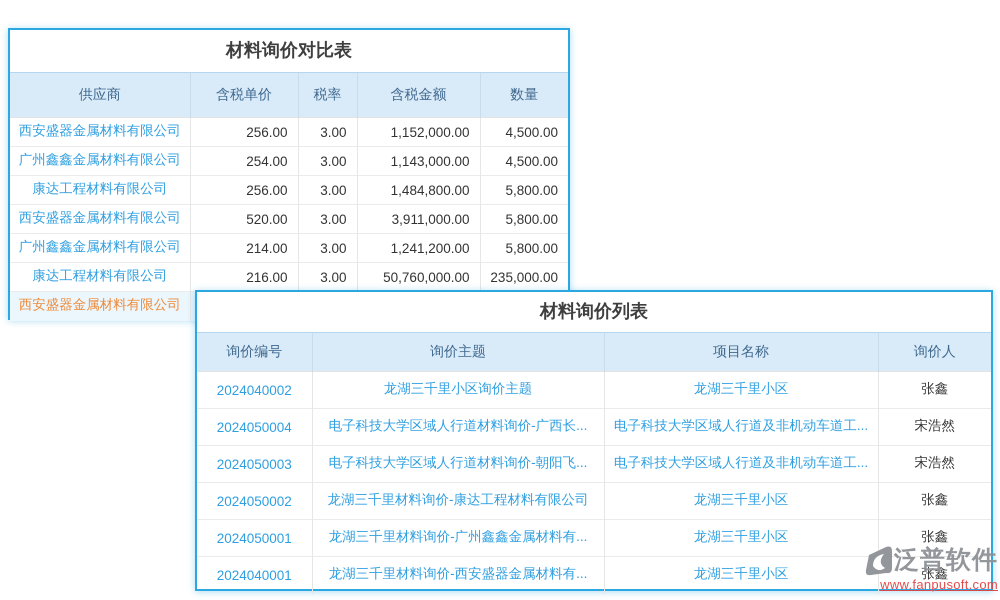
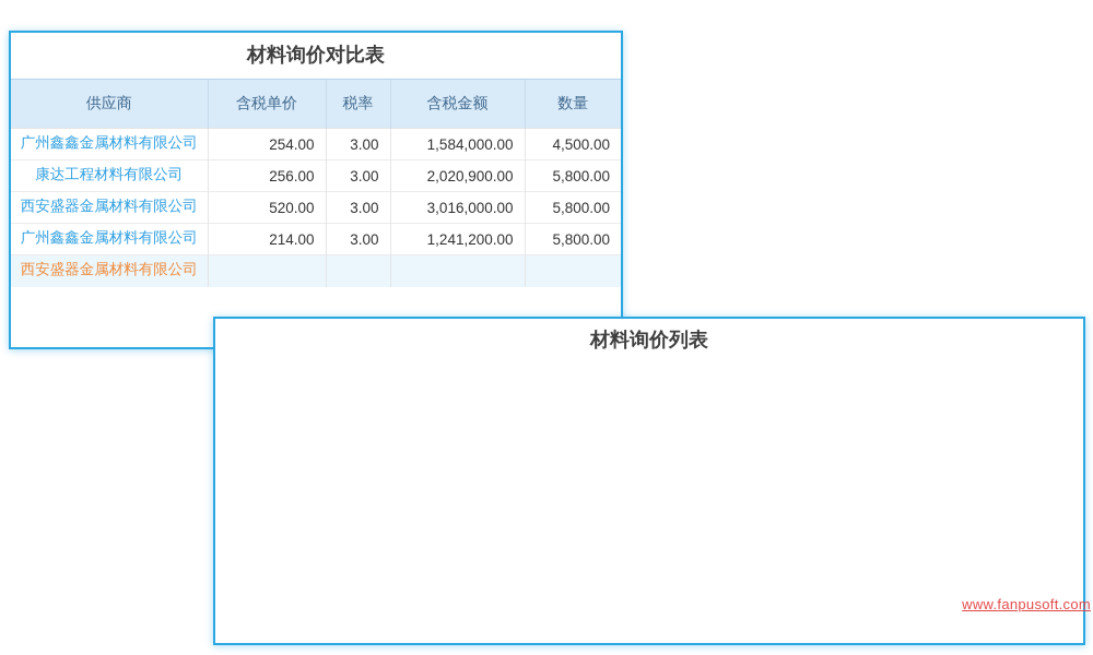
  材料询价对比表
  供应商	含税单价	税率	含税金额	数量
- 西安盛器金属材料有限公司	256.00	3.00	1,152,000.00	4,500.00
- 广州鑫鑫金属材料有限公司	254.00	3.00	1,143,000.00	4,500.00
+ 广州鑫鑫金属材料有限公司	254.00	3.00	1,584,000.00	4,500.00
- 康达工程材料有限公司	256.00	3.00	1,484,800.00	5,800.00
+ 康达工程材料有限公司	256.00	3.00	2,020,900.00	5,800.00
- 西安盛器金属材料有限公司	520.00	3.00	3,911,000.00	5,800.00
+ 西安盛器金属材料有限公司	520.00	3.00	3,016,000.00	5,800.00
  广州鑫鑫金属材料有限公司	214.00	3.00	1,241,200.00	5,800.00
- 康达工程材料有限公司	216.00	3.00	50,760,000.00	235,000.00
  西安盛器金属材料有限公司
  材料询价列表
- 询价编号	询价主题	项目名称	询价人
- 2024040002	龙湖三千里小区询价主题	龙湖三千里小区	张鑫
- 2024050004	电子科技大学区域人行道材料询价-广西长...	电子科技大学区域人行道及非机动车道工...	宋浩然
- 2024050003	电子科技大学区域人行道材料询价-朝阳飞...	电子科技大学区域人行道及非机动车道工...	宋浩然
- 2024050002	龙湖三千里材料询价-康达工程材料有限公司	龙湖三千里小区	张鑫
- 2024050001	龙湖三千里材料询价-广州鑫鑫金属材料有...	龙湖三千里小区	张鑫
- 2024040001	龙湖三千里材料询价-西安盛器金属材料有...	龙湖三千里小区	张鑫
- 泛普软件
  www.fanpusoft.com
